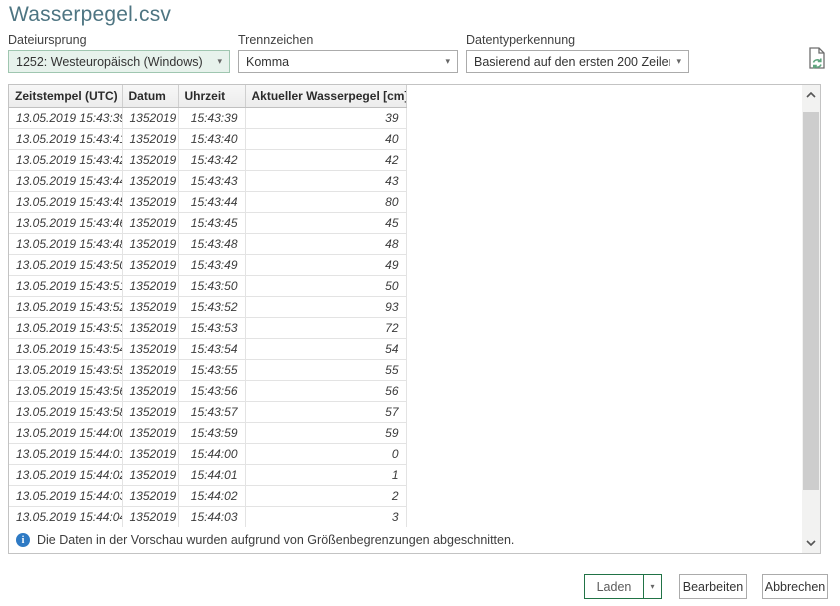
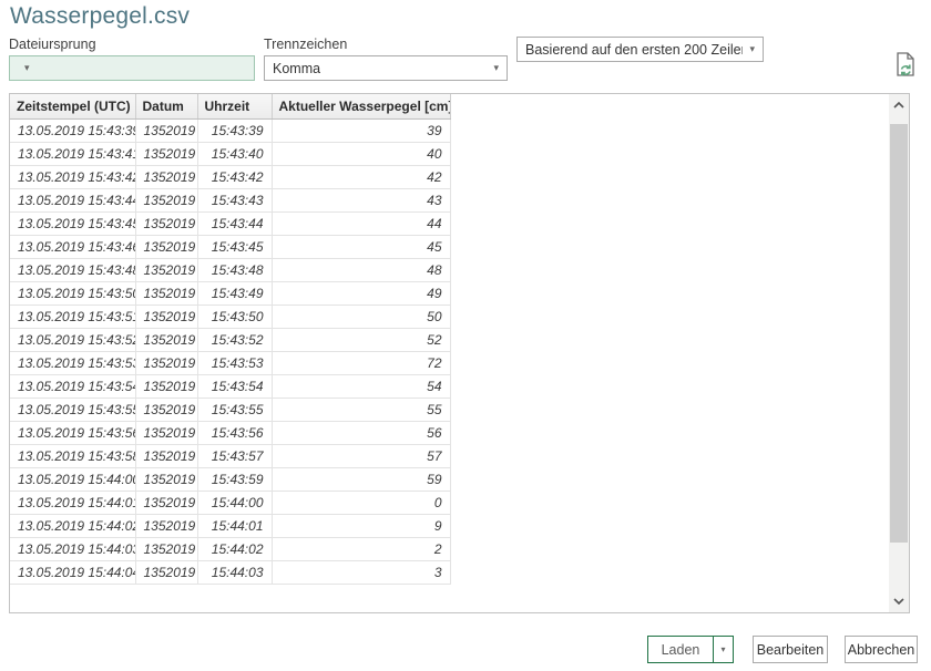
  Wasserpegel.csv
  Dateiursprung
- 1252: Westeuropäisch (Windows)
  ▾
  Trennzeichen
  Komma
  ▾
- Datentyperkennung
  Basierend auf den ersten 200 Zeile
  ▾
  Zeitstempel (UTC)	Datum	Uhrzeit	Aktueller Wasserpegel [cm
  13.05.2019 15:43:3	1352019	15:43:39	39
  13.05.2019 15:43:4	1352019	15:43:40	40
  13.05.2019 15:43:4	1352019	15:43:42	42
  13.05.2019 15:43:4	1352019	15:43:43	43
- 13.05.2019 15:43:4	1352019	15:43:44	80
+ 13.05.2019 15:43:4	1352019	15:43:44	44
  13.05.2019 15:43:4	1352019	15:43:45	45
  13.05.2019 15:43:4	1352019	15:43:48	48
  13.05.2019 15:43:5	1352019	15:43:49	49
  13.05.2019 15:43:5	1352019	15:43:50	50
- 13.05.2019 15:43:5	1352019	15:43:52	93
+ 13.05.2019 15:43:5	1352019	15:43:52	52
  13.05.2019 15:43:5	1352019	15:43:53	72
  13.05.2019 15:43:5	1352019	15:43:54	54
  13.05.2019 15:43:5	1352019	15:43:55	55
  13.05.2019 15:43:5	1352019	15:43:56	56
  13.05.2019 15:43:5	1352019	15:43:57	57
  13.05.2019 15:44:0	1352019	15:43:59	59
  13.05.2019 15:44:0	1352019	15:44:00	0
- 13.05.2019 15:44:0	1352019	15:44:01	1
+ 13.05.2019 15:44:0	1352019	15:44:01	9
  13.05.2019 15:44:0	1352019	15:44:02	2
  13.05.2019 15:44:0	1352019	15:44:03	3
- i
- Die Daten in der Vorschau wurden aufgrund von Größenbegrenzungen abgeschnitten.
  Laden
  ▾
  Bearbeiten
  Abbrechen
